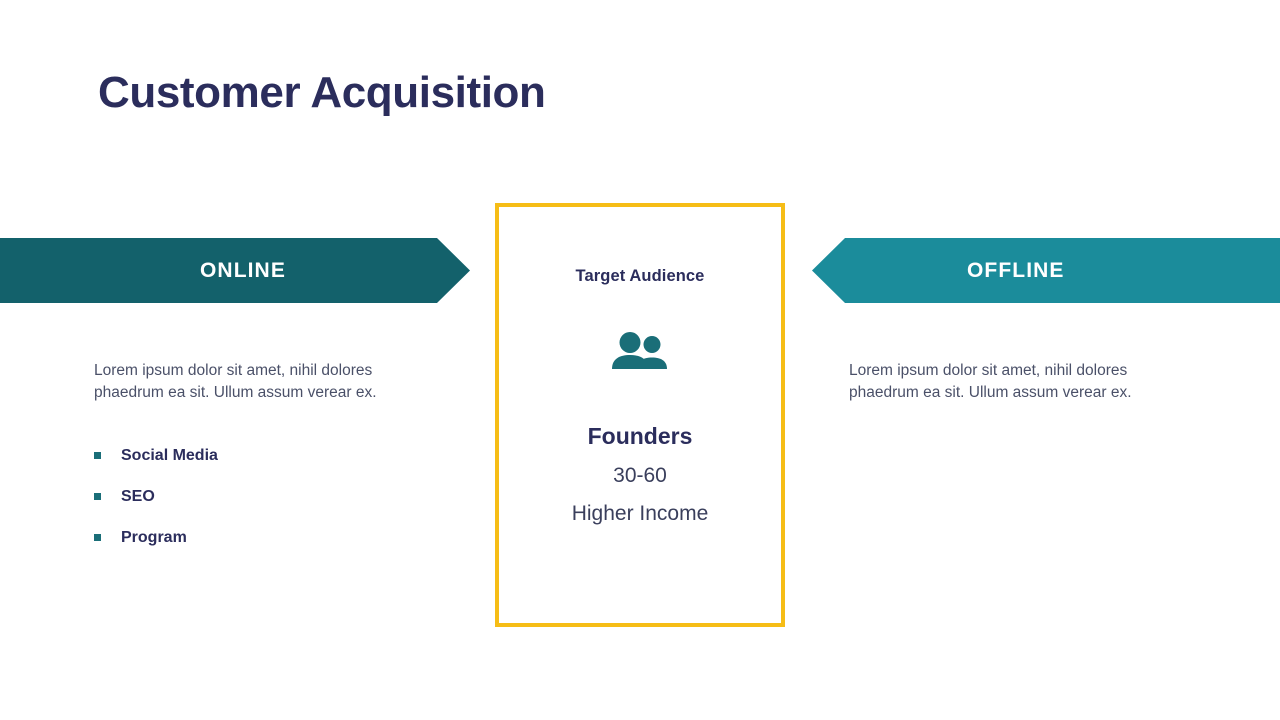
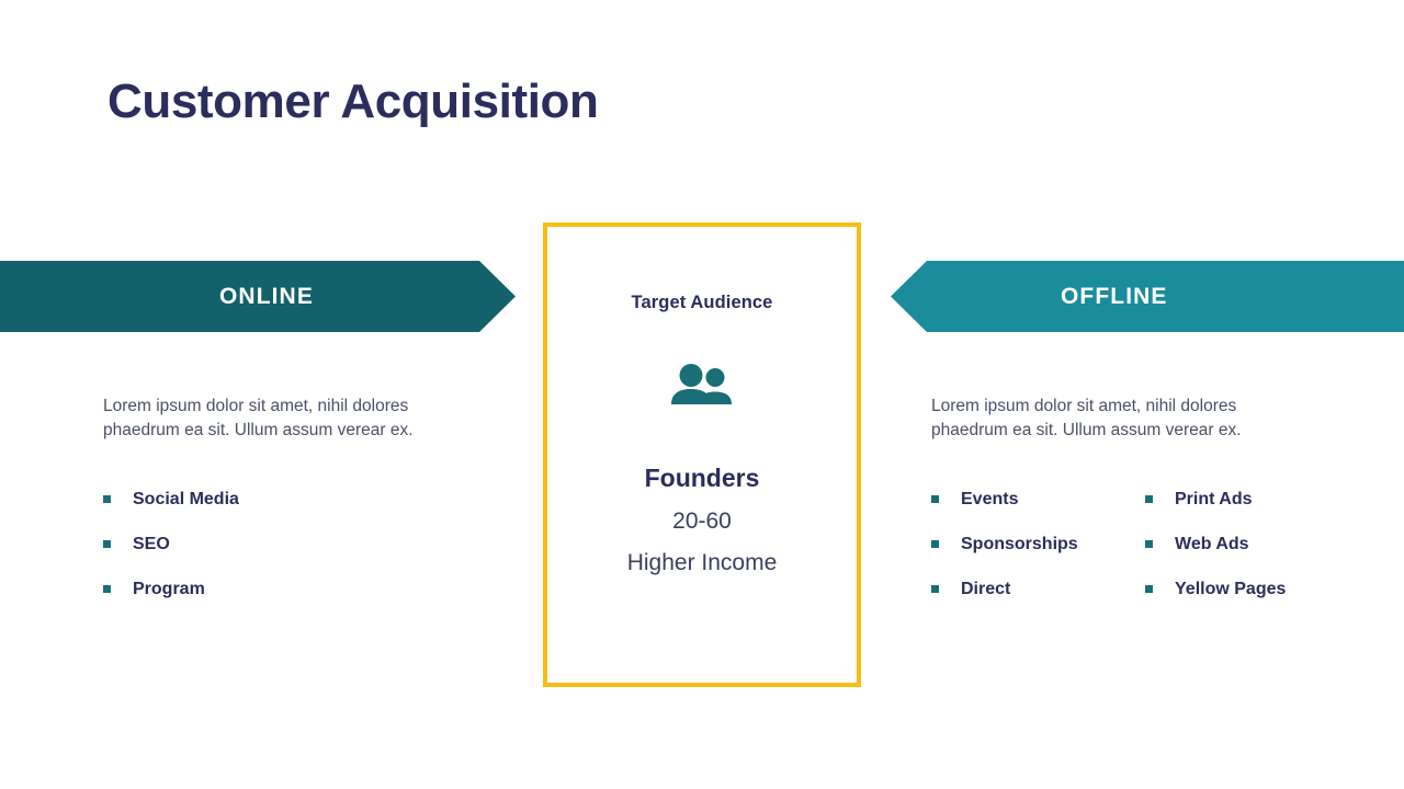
  Customer Acquisition
  ONLINE
  OFFLINE
  Lorem ipsum dolor sit amet, nihil dolores phaedrum ea sit. Ullum assum verear ex.
  Social Media
  SEO
  Program
  Lorem ipsum dolor sit amet, nihil dolores phaedrum ea sit. Ullum assum verear ex.
+ Events
+ Sponsorships
+ Direct
+ Print Ads
+ Web Ads
+ Yellow Pages
  Target Audience
  Founders
- 30-60
+ 20-60
  Higher Income
